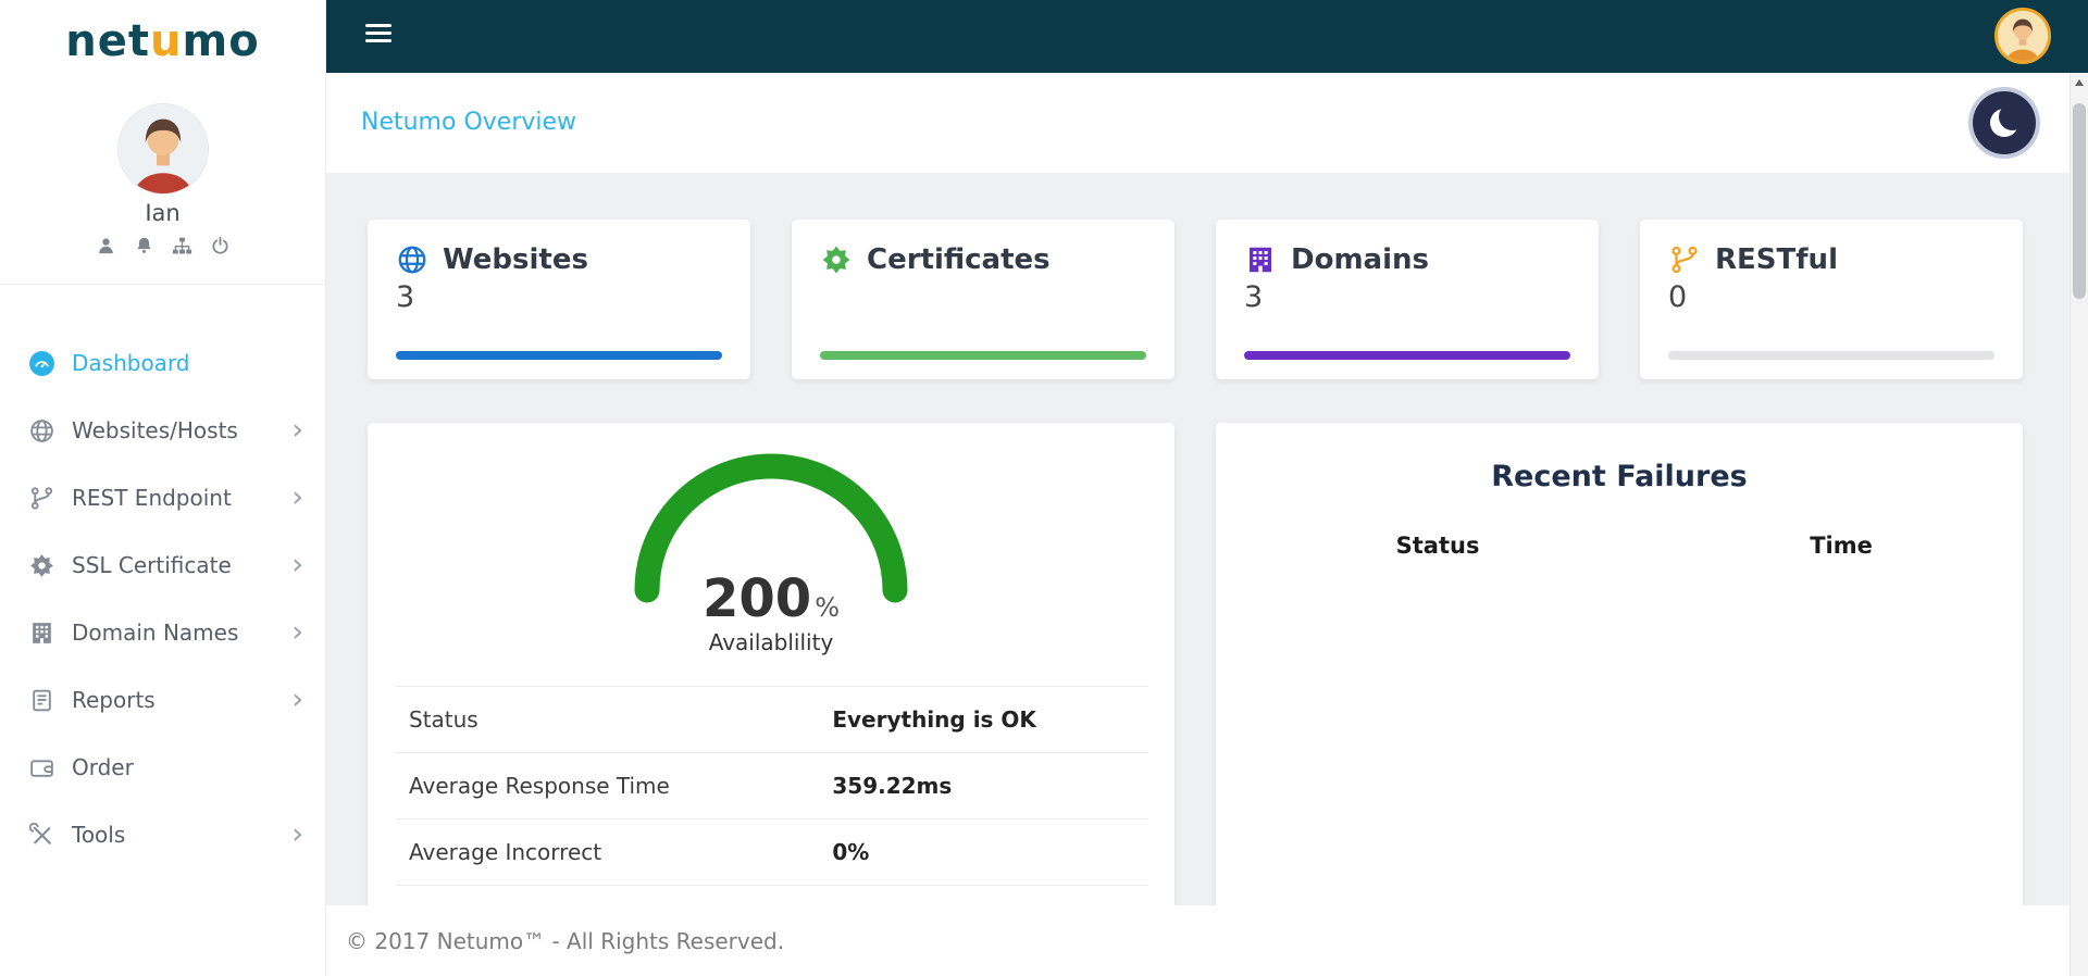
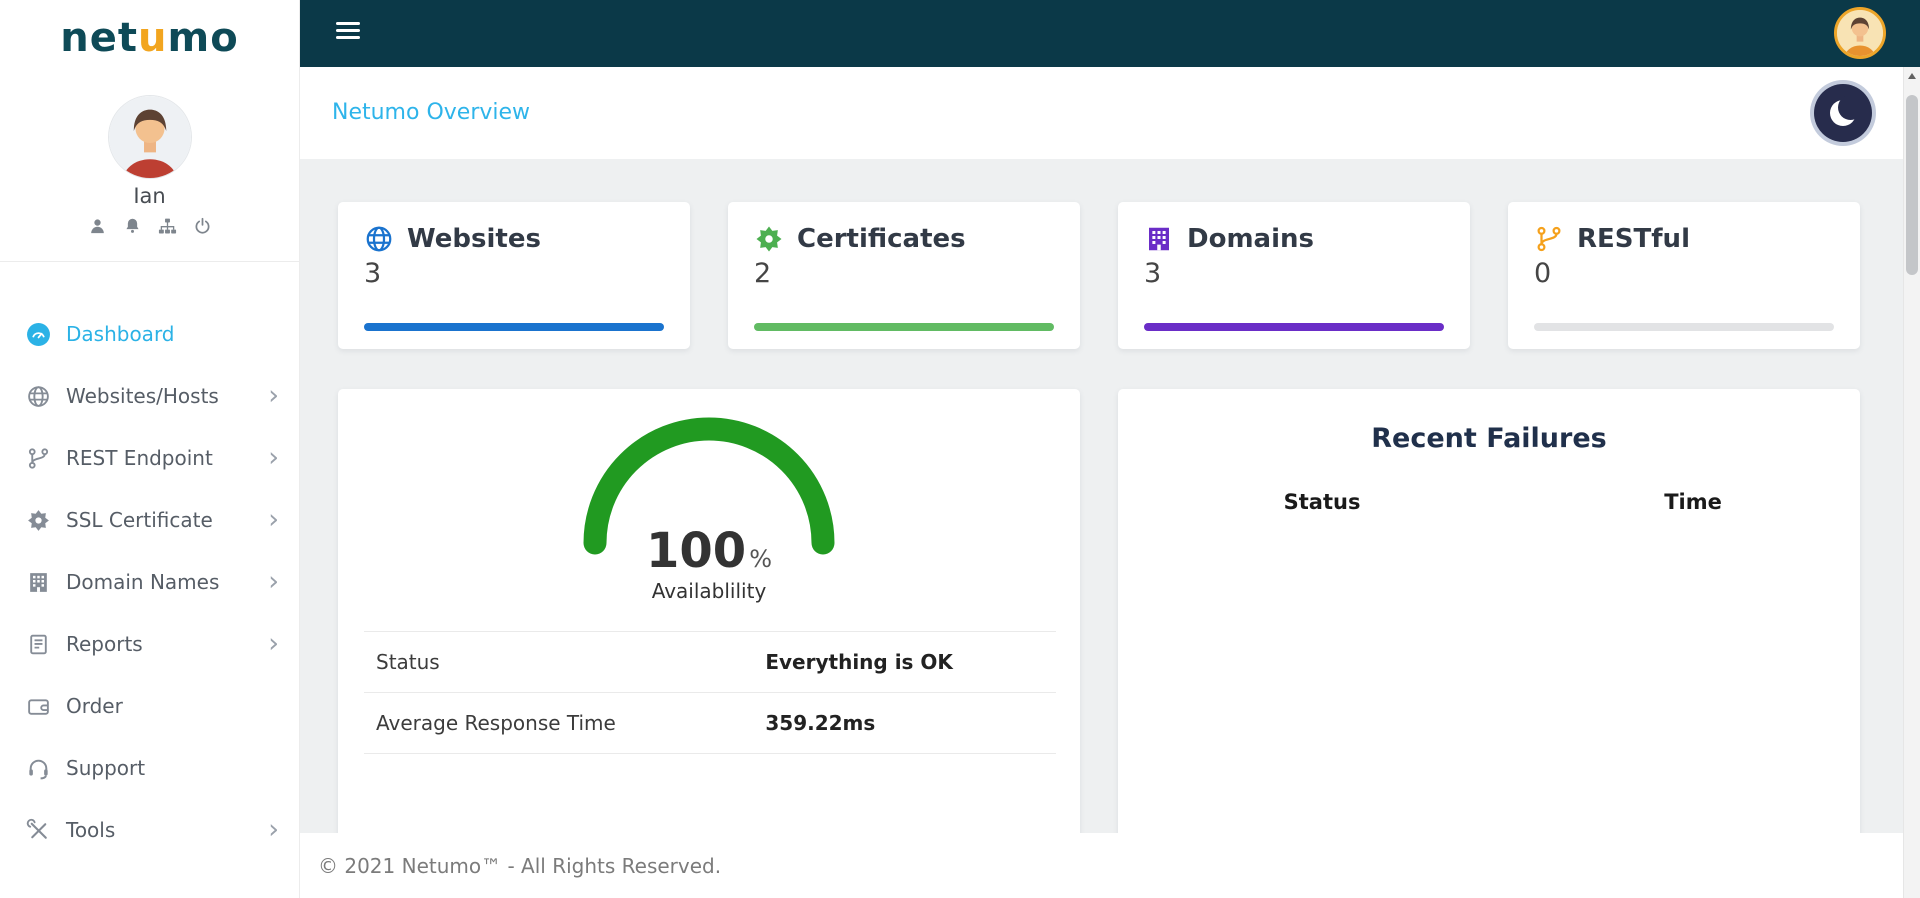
  netumo
  Ian
  Dashboard
  Websites/Hosts
  ›
  REST Endpoint
  ›
  SSL Certificate
  ›
  Domain Names
  ›
  Reports
  ›
  Order
+ Support
  Tools
  ›
  Netumo Overview
  Websites
  3
  Certificates
+ 2
  Domains
  3
  RESTful
  0
- 200%
+ 100%
  Availablility
  Status
  Everything is OK
  Average Response Time
  359.22ms
- Average Incorrect
- 0%
  Recent Failures
  Status
  Time
- © 2017 Netumo™ - All Rights Reserved.
+ © 2021 Netumo™ - All Rights Reserved.
